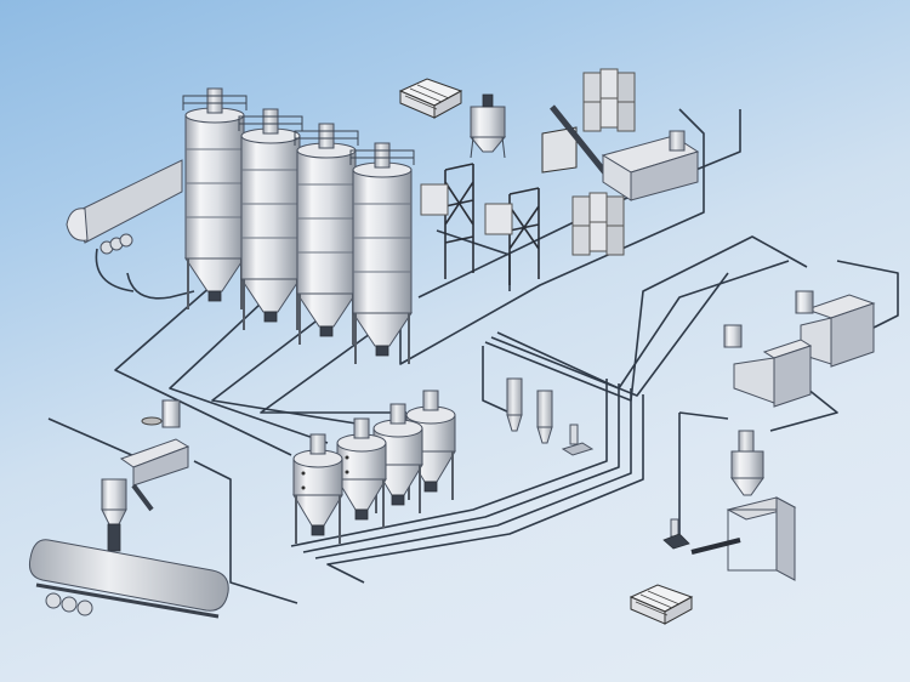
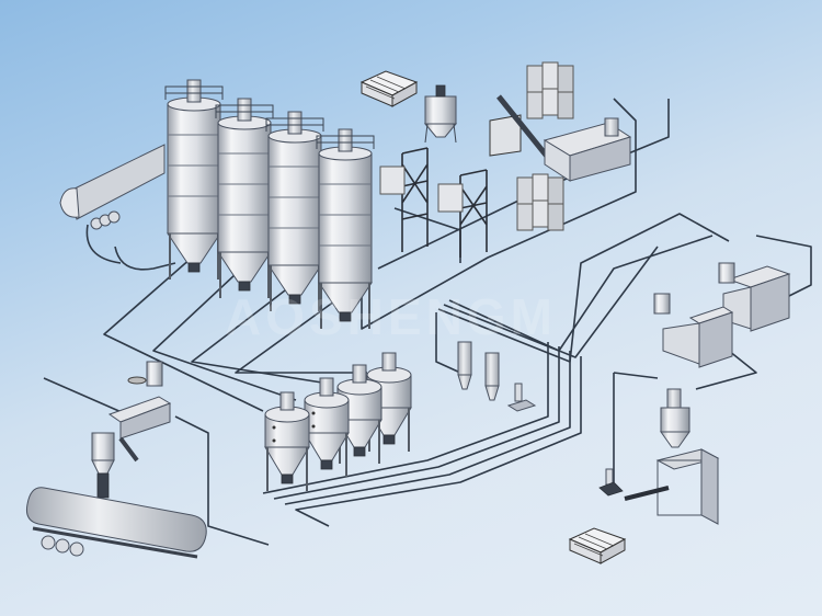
+ AOSHENGM
